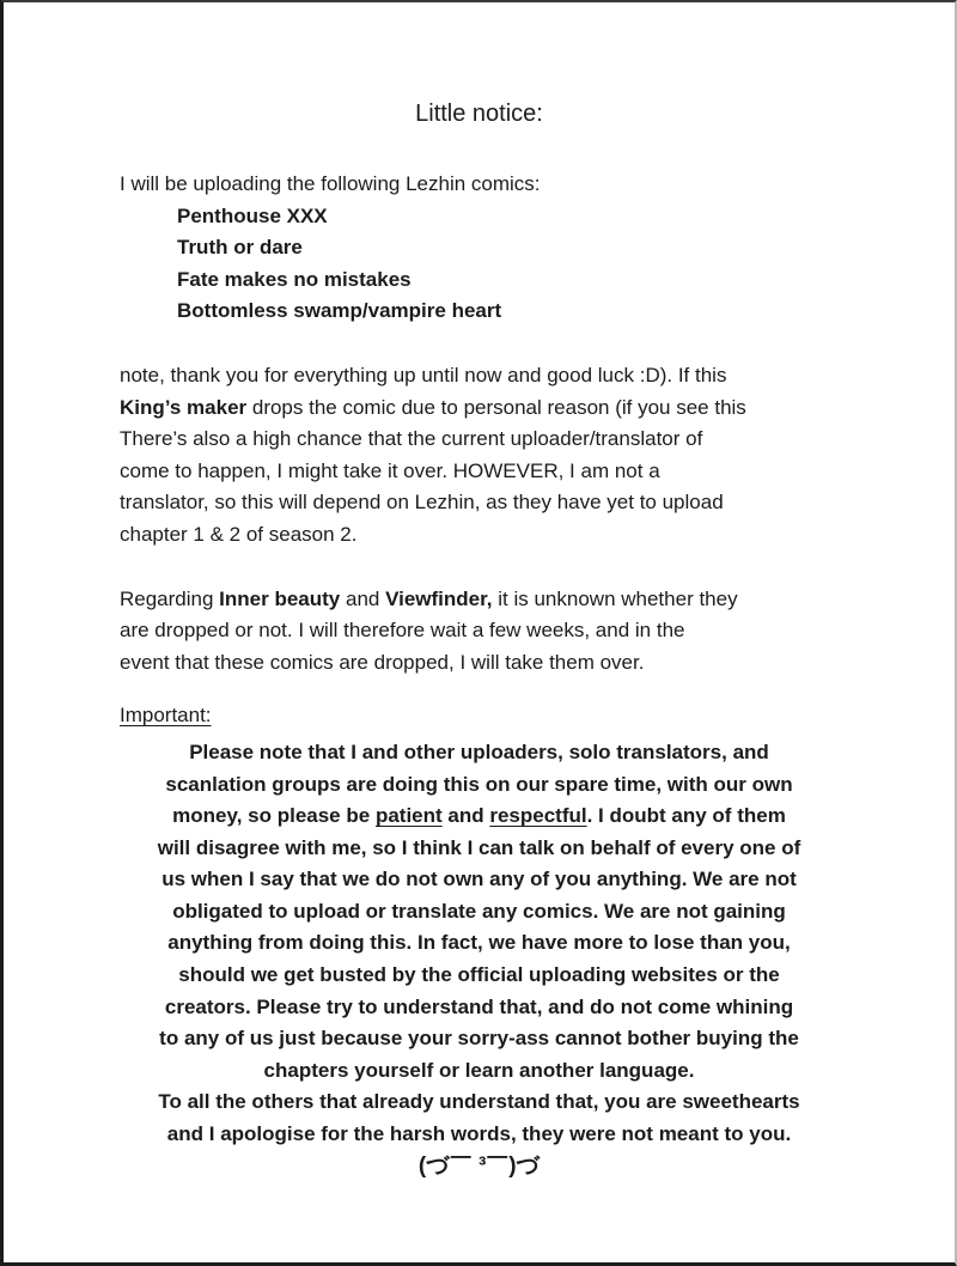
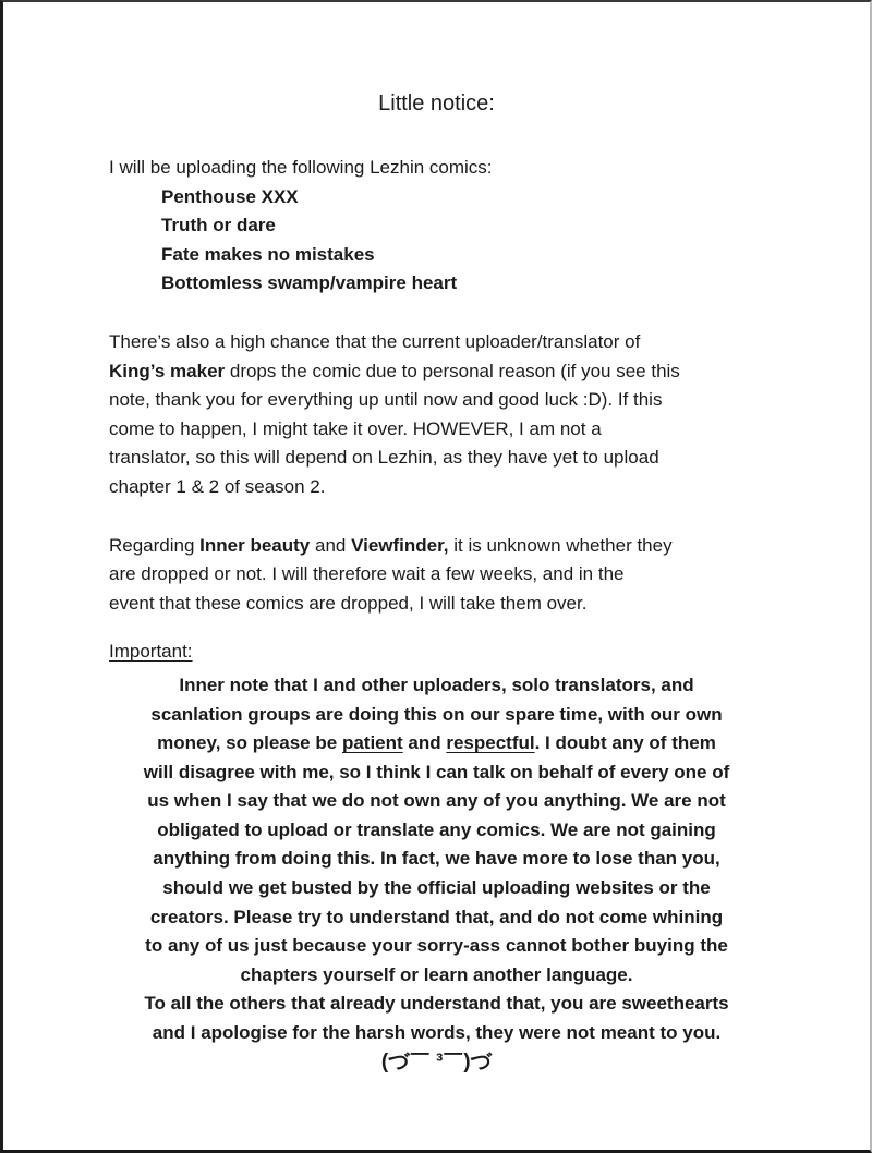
  Little notice:
  I will be uploading the following Lezhin comics:
  Penthouse XXX
  Truth or dare
  Fate makes no mistakes
  Bottomless swamp/vampire heart
- note, thank you for everything up until now and good luck :D). If this
+ There’s also a high chance that the current uploader/translator of
  King’s maker drops the comic due to personal reason (if you see this
- There’s also a high chance that the current uploader/translator of
+ note, thank you for everything up until now and good luck :D). If this
  come to happen, I might take it over. HOWEVER, I am not a
  translator, so this will depend on Lezhin, as they have yet to upload
  chapter 1 & 2 of season 2.
  Regarding Inner beauty and Viewfinder, it is unknown whether they
  are dropped or not. I will therefore wait a few weeks, and in the
  event that these comics are dropped, I will take them over.
  Important:
- Please note that I and other uploaders, solo translators, and
+ Inner note that I and other uploaders, solo translators, and
  scanlation groups are doing this on our spare time, with our own
  money, so please be
  patient
  and
  respectful
  . I doubt any of them
  will disagree with me, so I think I can talk on behalf of every one of
  us when I say that we do not own any of you anything. We are not
  obligated to upload or translate any comics. We are not gaining
  anything from doing this. In fact, we have more to lose than you,
  should we get busted by the official uploading websites or the
  creators. Please try to understand that, and do not come whining
  to any of us just because your sorry-ass cannot bother buying the
  chapters yourself or learn another language.
  To all the others that already understand that, you are sweethearts
  and I apologise for the harsh words, they were not meant to you.
  (づ￣ ³￣)づ
